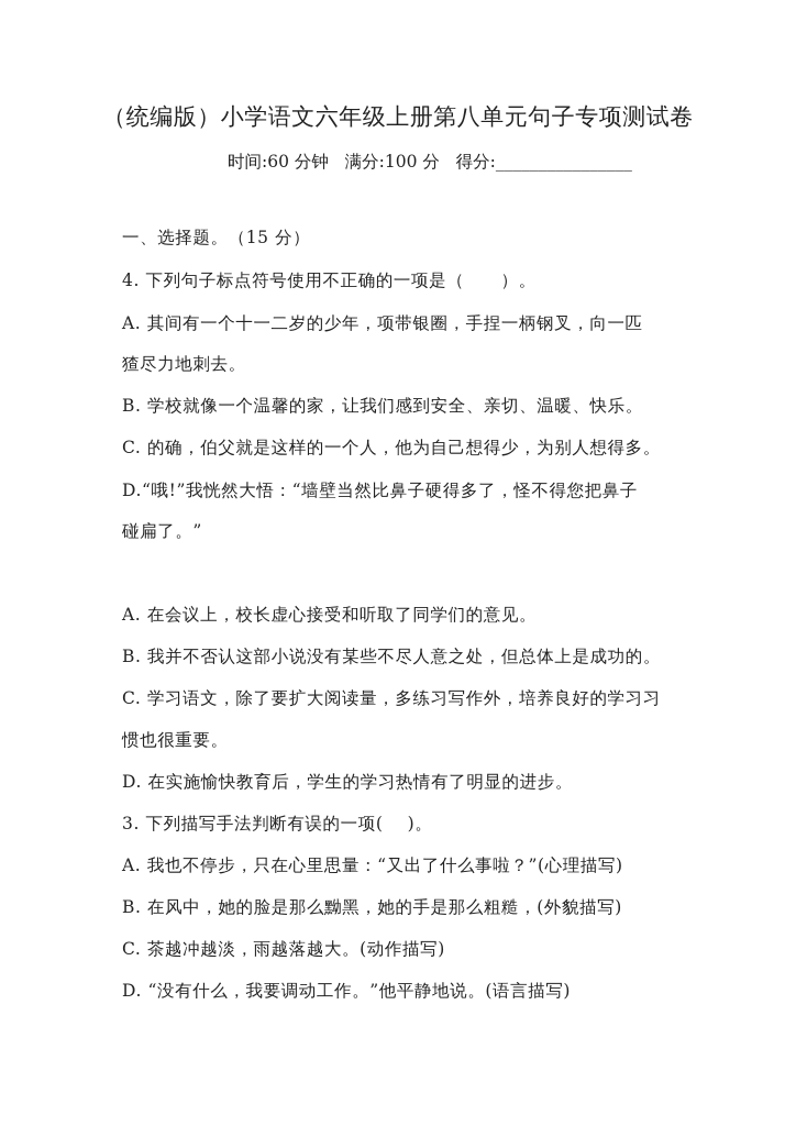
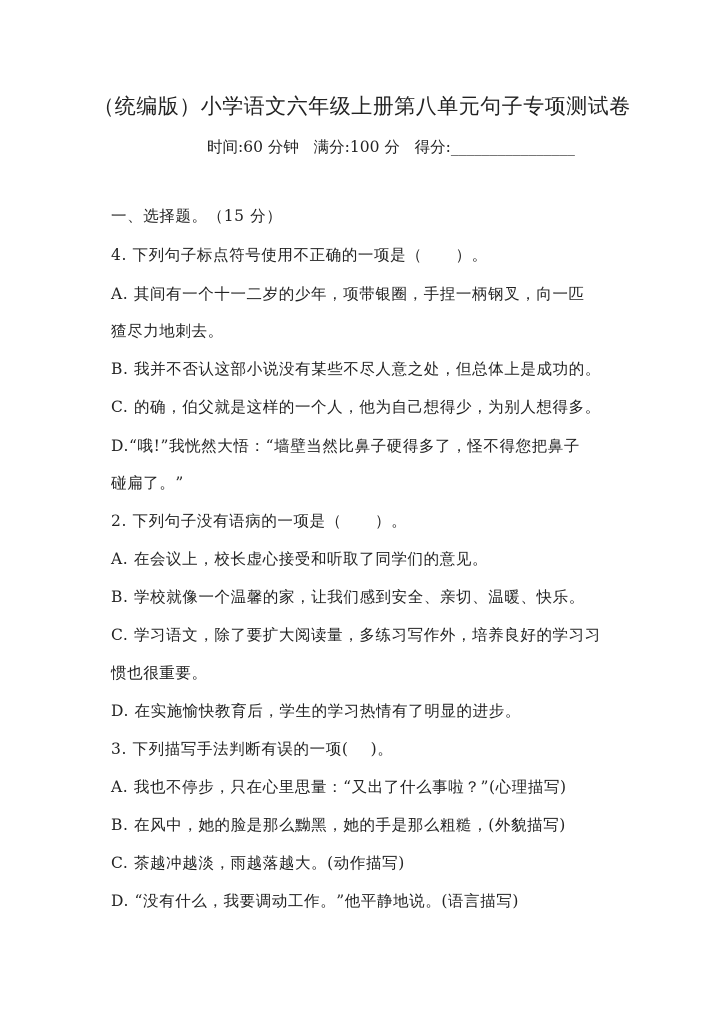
  （统编版）小学语文六年级上册第八单元句子专项测试卷
  时间:60 分钟 满分:100 分 得分:________________
  一、选择题。（15 分）
  4. 下列句子标点符号使用不正确的一项是（ ）。
  A. 其间有一个十一二岁的少年，项带银圈，手捏一柄钢叉，向一匹
  猹尽力地刺去。
- B. 学校就像一个温馨的家，让我们感到安全、亲切、温暖、快乐。
+ B. 我并不否认这部小说没有某些不尽人意之处，但总体上是成功的。
  C. 的确，伯父就是这样的一个人，他为自己想得少，为别人想得多。
  D.“哦!”我恍然大悟：“墙壁当然比鼻子硬得多了，怪不得您把鼻子
  碰扁了。”
+ 2. 下列句子没有语病的一项是（ ）。
  A. 在会议上，校长虚心接受和听取了同学们的意见。
- B. 我并不否认这部小说没有某些不尽人意之处，但总体上是成功的。
+ B. 学校就像一个温馨的家，让我们感到安全、亲切、温暖、快乐。
  C. 学习语文，除了要扩大阅读量，多练习写作外，培养良好的学习习
  惯也很重要。
  D. 在实施愉快教育后，学生的学习热情有了明显的进步。
  3. 下列描写手法判断有误的一项( )。
  A. 我也不停步，只在心里思量：“又出了什么事啦？”(心理描写)
  B. 在风中，她的脸是那么黝黑，她的手是那么粗糙，(外貌描写)
  C. 茶越冲越淡，雨越落越大。(动作描写)
  D. “没有什么，我要调动工作。”他平静地说。(语言描写)
